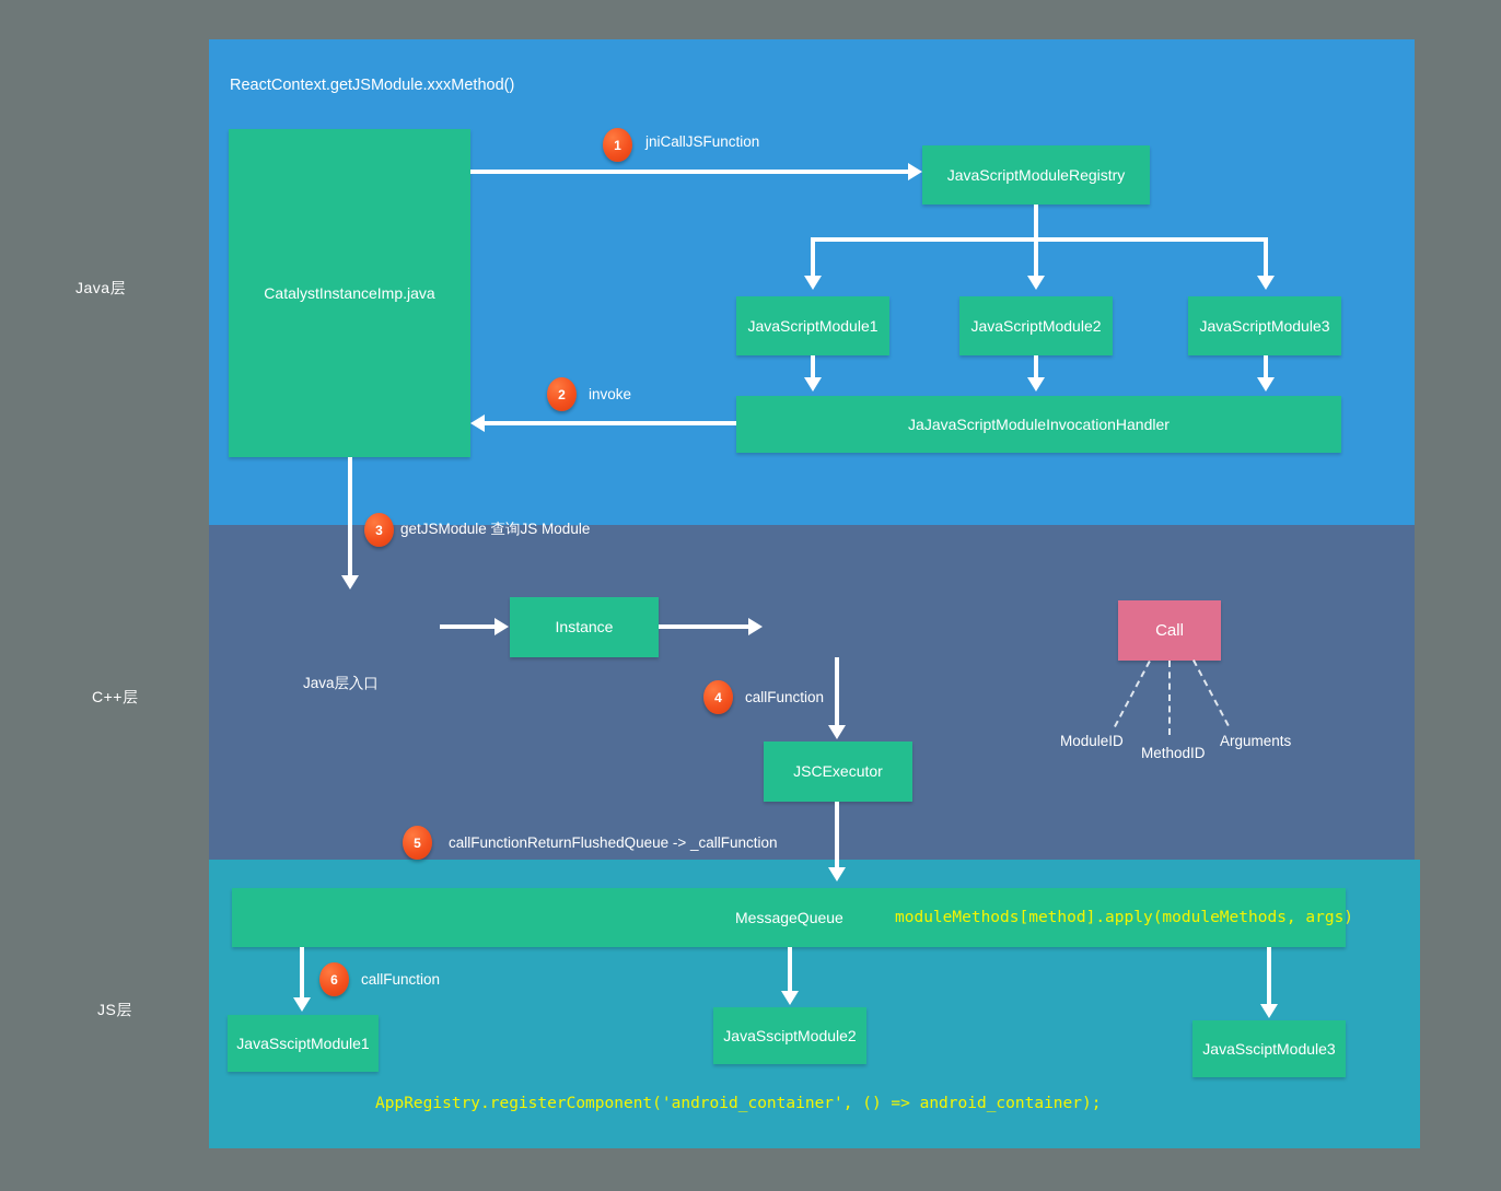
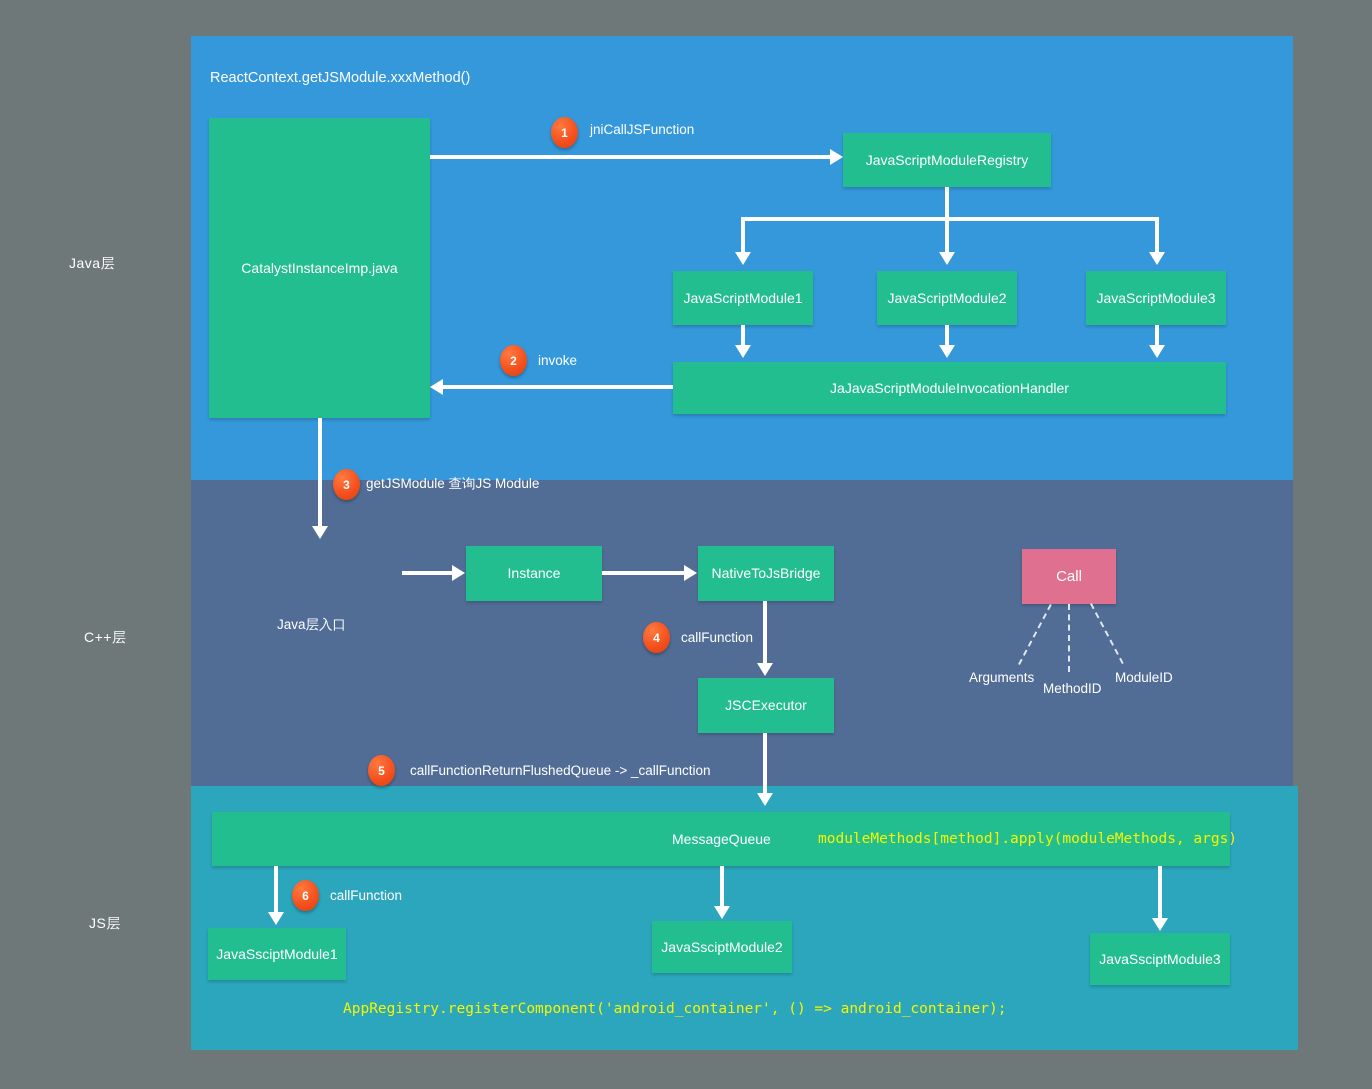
  Java层
  C++层
  JS层
  ReactContext.getJSModule.xxxMethod()
  CatalystInstanceImp.java
  JavaScriptModuleRegistry
  JavaScriptModule1
  JavaScriptModule2
  JavaScriptModule3
  JaJavaScriptModuleInvocationHandler
  Instance
+ NativeToJsBridge
  Java层入口
  JSCExecutor
  Call
- ModuleID
+ Arguments
  MethodID
- Arguments
+ ModuleID
  MessageQueue
  moduleMethods[method].apply(moduleMethods, args)
  JavaSsciptModule1
  JavaSsciptModule2
  JavaSsciptModule3
  AppRegistry.registerComponent('android_container', () => android_container);
  1
  jniCallJSFunction
  2
  invoke
  3
  getJSModule 查询JS Module
  4
  callFunction
  5
  callFunctionReturnFlushedQueue -> _callFunction
  6
  callFunction
